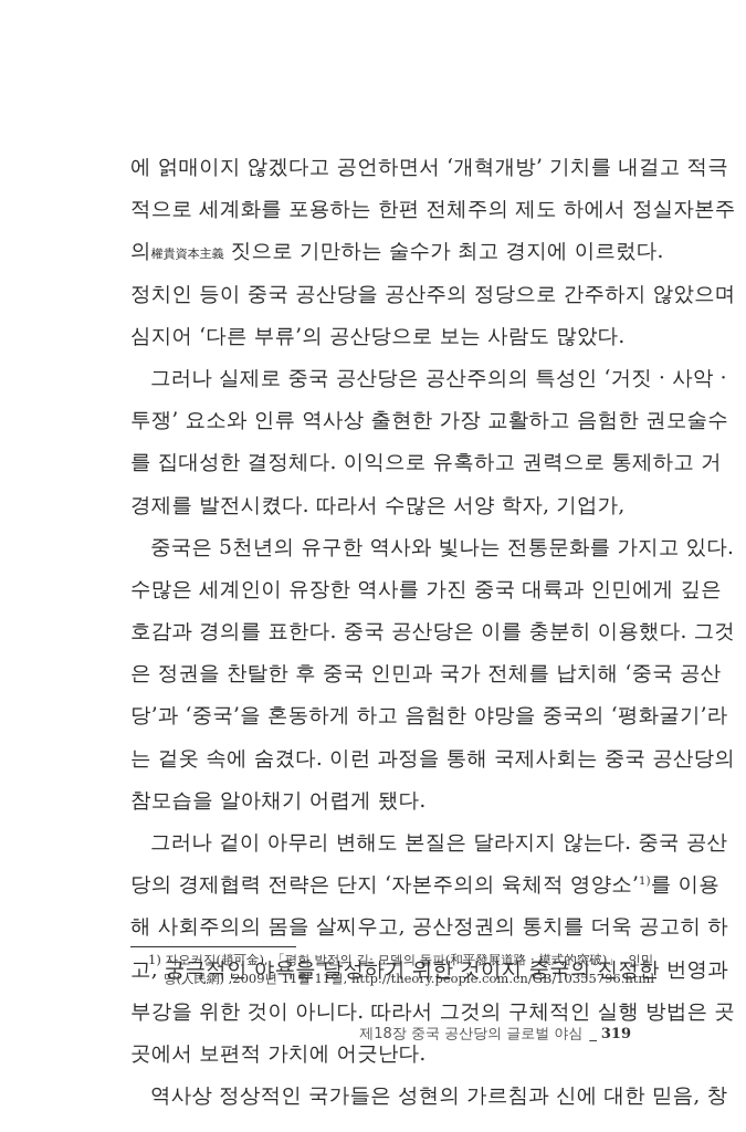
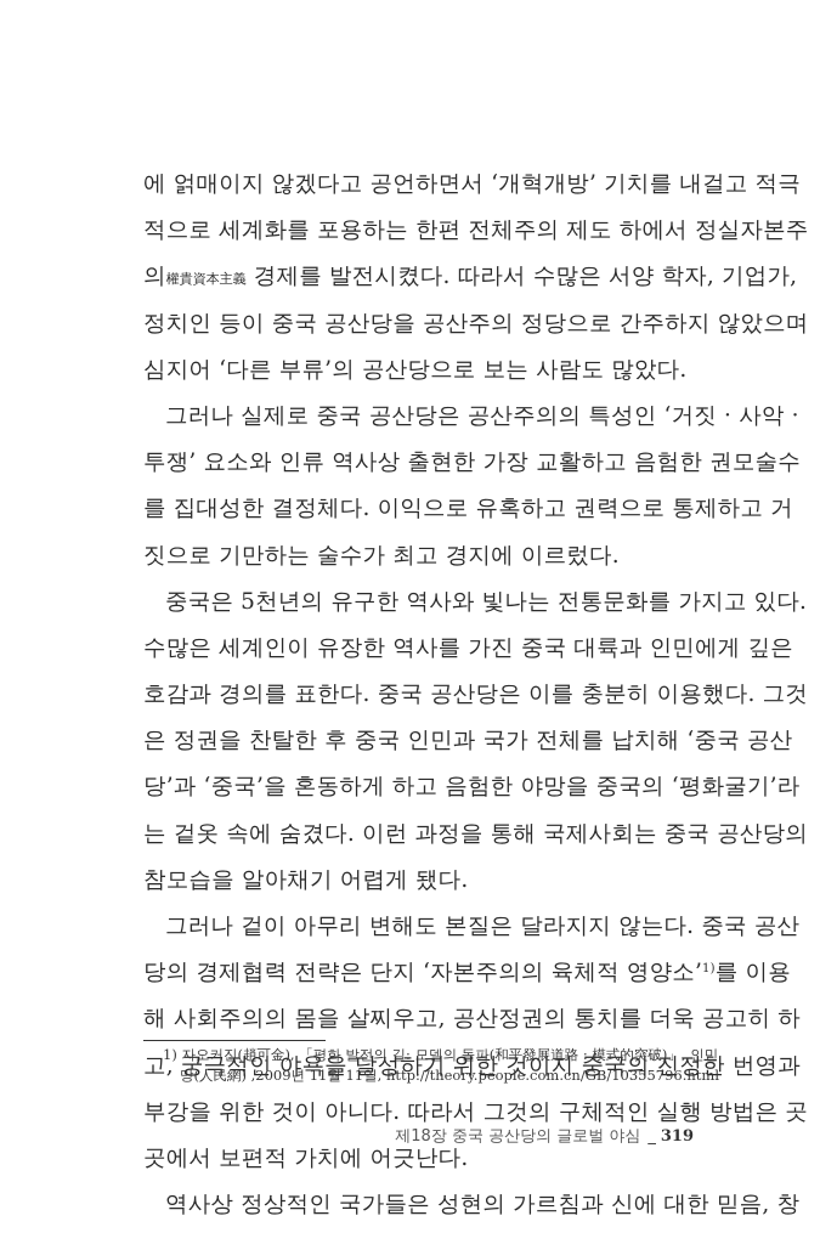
  에 얽매이지 않겠다고 공언하면서 ‘개혁개방’ 기치를 내걸고 적극
  적으로 세계화를 포용하는 한편 전체주의 제도 하에서 정실자본주
- 의權貴資本主義 짓으로 기만하는 술수가 최고 경지에 이르렀다.
+ 의權貴資本主義 경제를 발전시켰다. 따라서 수많은 서양 학자, 기업가,
  정치인 등이 중국 공산당을 공산주의 정당으로 간주하지 않았으며
  심지어 ‘다른 부류’의 공산당으로 보는 사람도 많았다.
  그러나 실제로 중국 공산당은 공산주의의 특성인 ‘거짓 · 사악 ·
  투쟁’ 요소와 인류 역사상 출현한 가장 교활하고 음험한 권모술수
  를 집대성한 결정체다. 이익으로 유혹하고 권력으로 통제하고 거
- 경제를 발전시켰다. 따라서 수많은 서양 학자, 기업가,
+ 짓으로 기만하는 술수가 최고 경지에 이르렀다.
  중국은 5천년의 유구한 역사와 빛나는 전통문화를 가지고 있다.
  수많은 세계인이 유장한 역사를 가진 중국 대륙과 인민에게 깊은
  호감과 경의를 표한다. 중국 공산당은 이를 충분히 이용했다. 그것
  은 정권을 찬탈한 후 중국 인민과 국가 전체를 납치해 ‘중국 공산
  당’과 ‘중국’을 혼동하게 하고 음험한 야망을 중국의 ‘평화굴기’라
  는 겉옷 속에 숨겼다. 이런 과정을 통해 국제사회는 중국 공산당의
  참모습을 알아채기 어렵게 됐다.
  그러나 겉이 아무리 변해도 본질은 달라지지 않는다. 중국 공산
  당의 경제협력 전략은 단지 ‘자본주의의 육체적 영양소’1)를 이용
  해 사회주의의 몸을 살찌우고, 공산정권의 통치를 더욱 공고히 하
  고, 궁극적인 야욕을 달성하기 위한 것이지 중국의 진정 번영과
  부강을 위한 것이 아니다. 따라서 그것의 구체적인 실행 방법은 곳
  곳에서 보편적 가치에 어긋난다.
  역사상 정상적인 국가들은 성현의 가르침과 신에 대한 믿음, 창
  1) 자오커진(趙可金), 「평화 발전의 길: 모델의 돌파(和平發展道路 : 模式的突破)」, 인민
  망(人民網) ,2009년 11월 11일, http://theory.people.com.cn/GB/10355796.html
  제18장 중국 공산당의 글로벌 야심 _ 319
